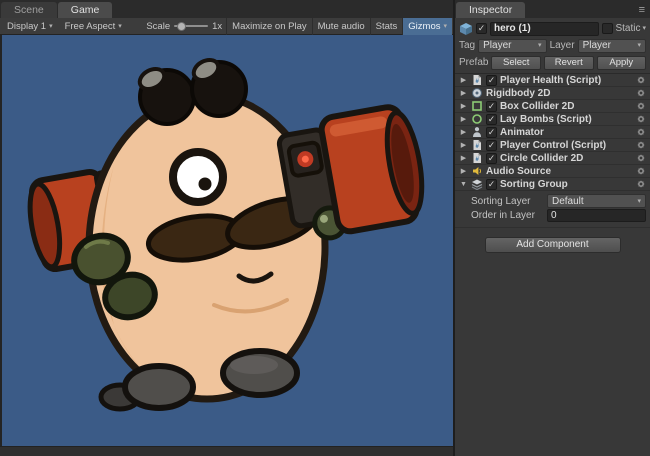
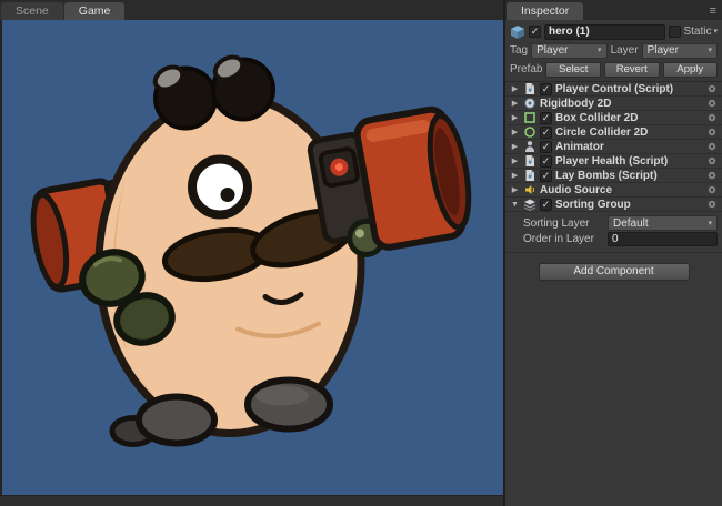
  Scene
  Game
- Display 1
- Free Aspect
- Scale
- 1x
- Maximize on Play
- Mute audio
- Stats
- Gizmos
  Inspector
  ≡
  ✓
  hero (1)
  Static
  Tag
  Player
  Layer
  Player
  Prefab
  Select
  Revert
  Apply
  ✓
- Player Health (Script)
+ Player Control (Script)
  Rigidbody 2D
  ✓
  Box Collider 2D
  ✓
- Lay Bombs (Script)
+ Circle Collider 2D
  ✓
  Animator
  ✓
- Player Control (Script)
+ Player Health (Script)
  ✓
- Circle Collider 2D
+ Lay Bombs (Script)
  Audio Source
  ✓
  Sorting Group
  Sorting Layer
  Default
  Order in Layer
  0
  Add Component
